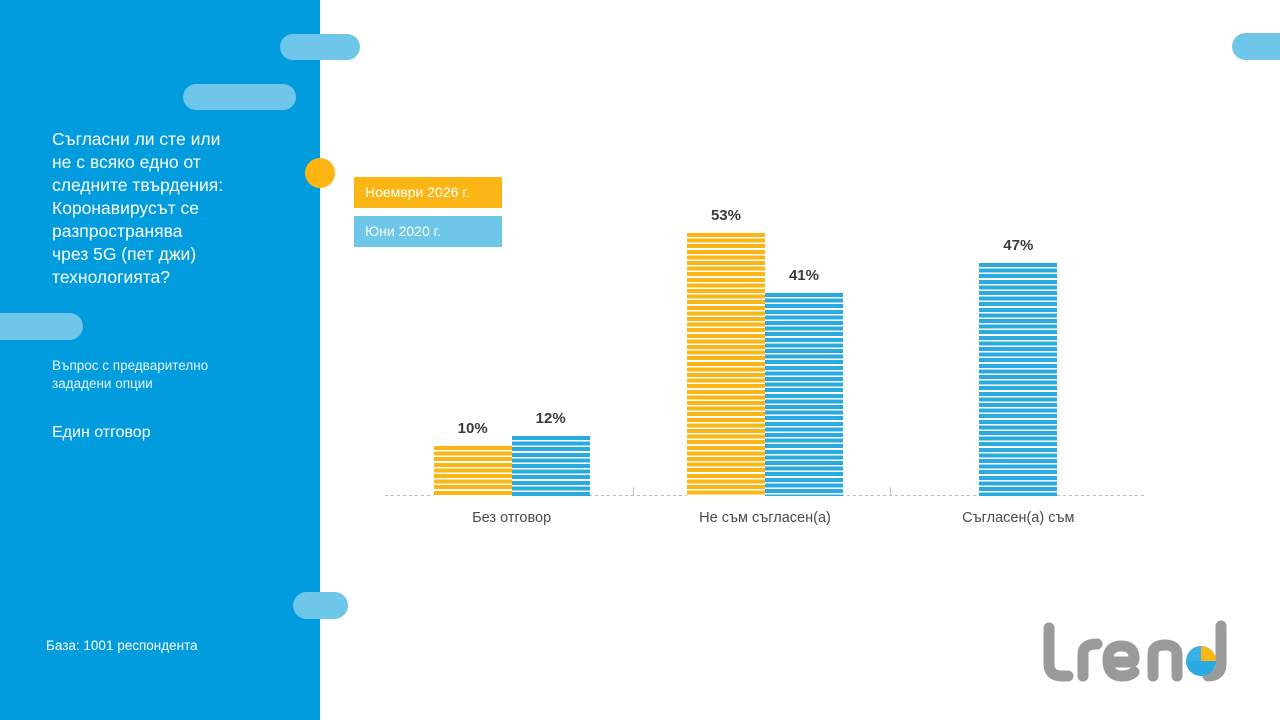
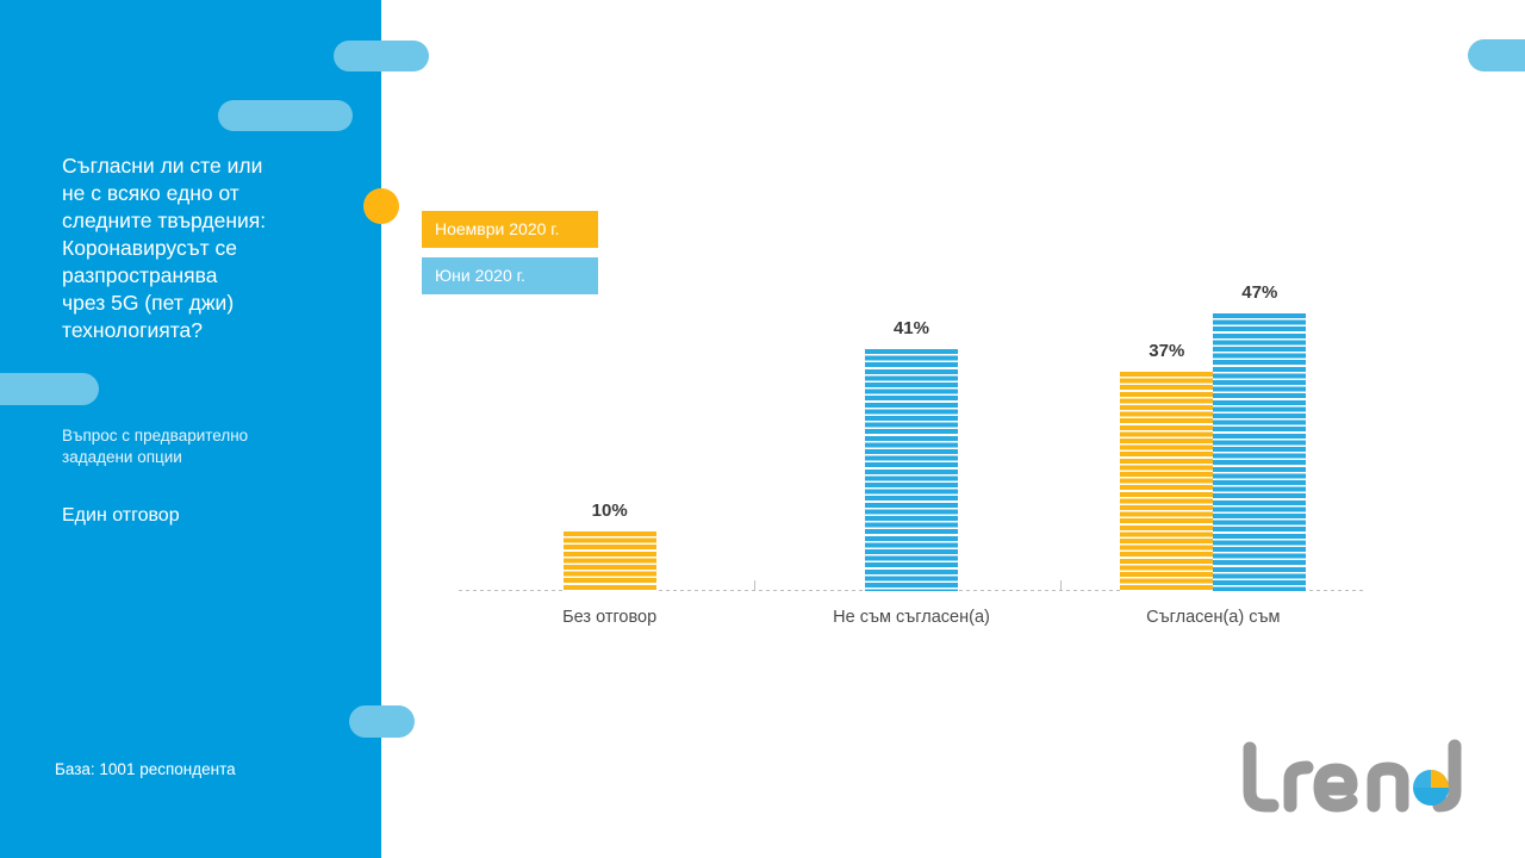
  Съгласни ли сте или
  не с всяко едно от
  следните твърдения:
  Коронавирусът се
  разпространява
  чрез 5G (пет джи)
  технологията?
  Въпрос с предварително
  зададени опции
  Един отговор
  База: 1001 респондента
- Ноември 2026 г.
+ Ноември 2020 г.
  Юни 2020 г.
  10%
- 12%
- 53%
  41%
+ 37%
  47%
  Без отговор
  Не съм съгласен(а)
  Съгласен(а) съм
